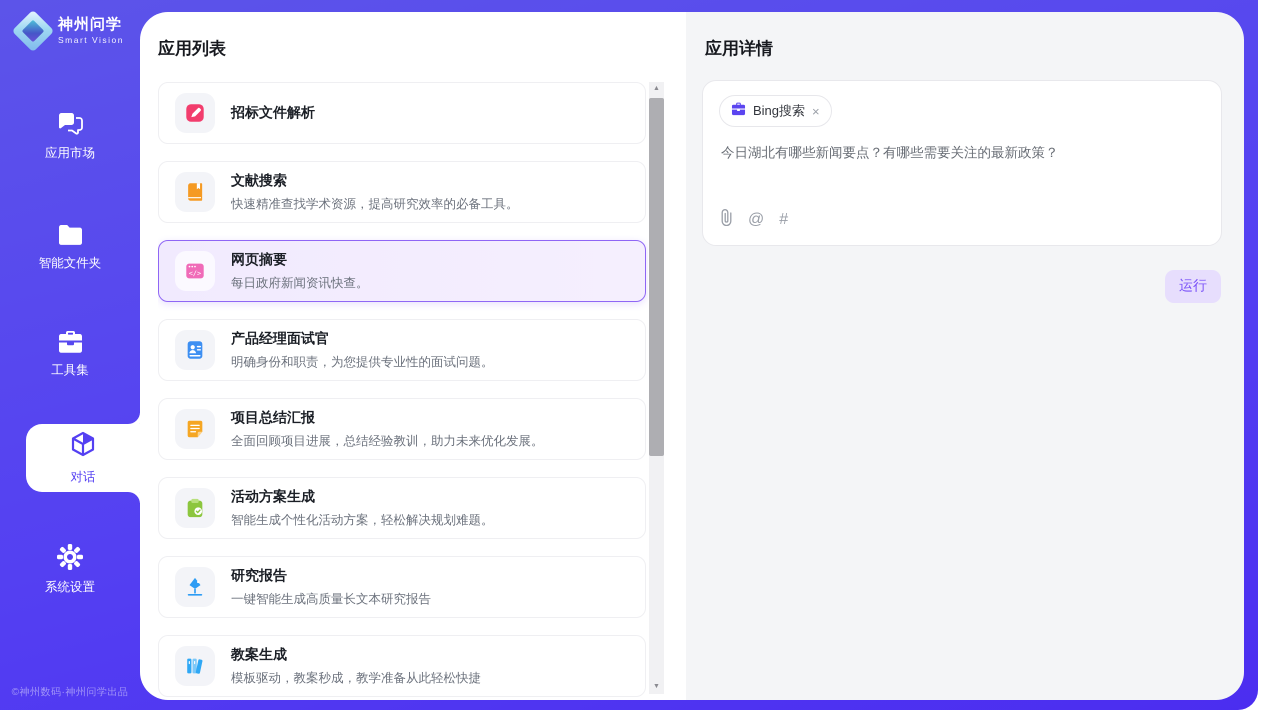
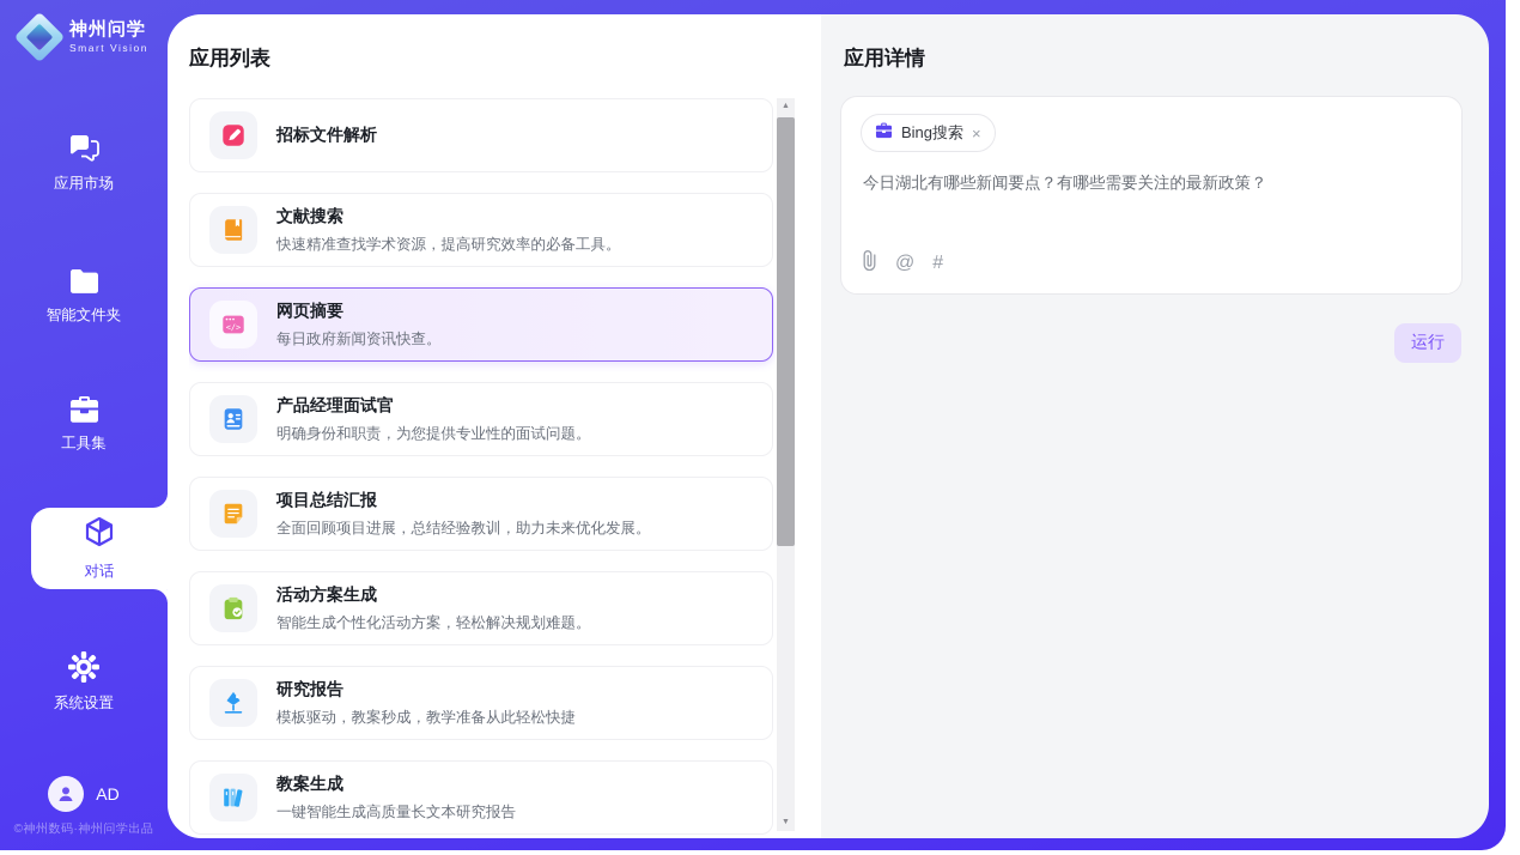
  神州问学
  Smart Vision
  应用市场
  智能文件夹
  工具集
  对话
  系统设置
+ AD
  ©神州数码·神州问学出品
  应用列表
  招标文件解析
  文献搜索
  快速精准查找学术资源，提高研究效率的必备工具。
  </>
  网页摘要
  每日政府新闻资讯快查。
  产品经理面试官
  明确身份和职责，为您提供专业性的面试问题。
  项目总结汇报
  全面回顾项目进展，总结经验教训，助力未来优化发展。
  活动方案生成
  智能生成个性化活动方案，轻松解决规划难题。
  研究报告
- 一键智能生成高质量长文本研究报告
+ 模板驱动，教案秒成，教学准备从此轻松快捷
  教案生成
- 模板驱动，教案秒成，教学准备从此轻松快捷
+ 一键智能生成高质量长文本研究报告
  应用详情
  Bing搜索
  ×
  今日湖北有哪些新闻要点？有哪些需要关注的最新政策？
  @
  #
  运行
